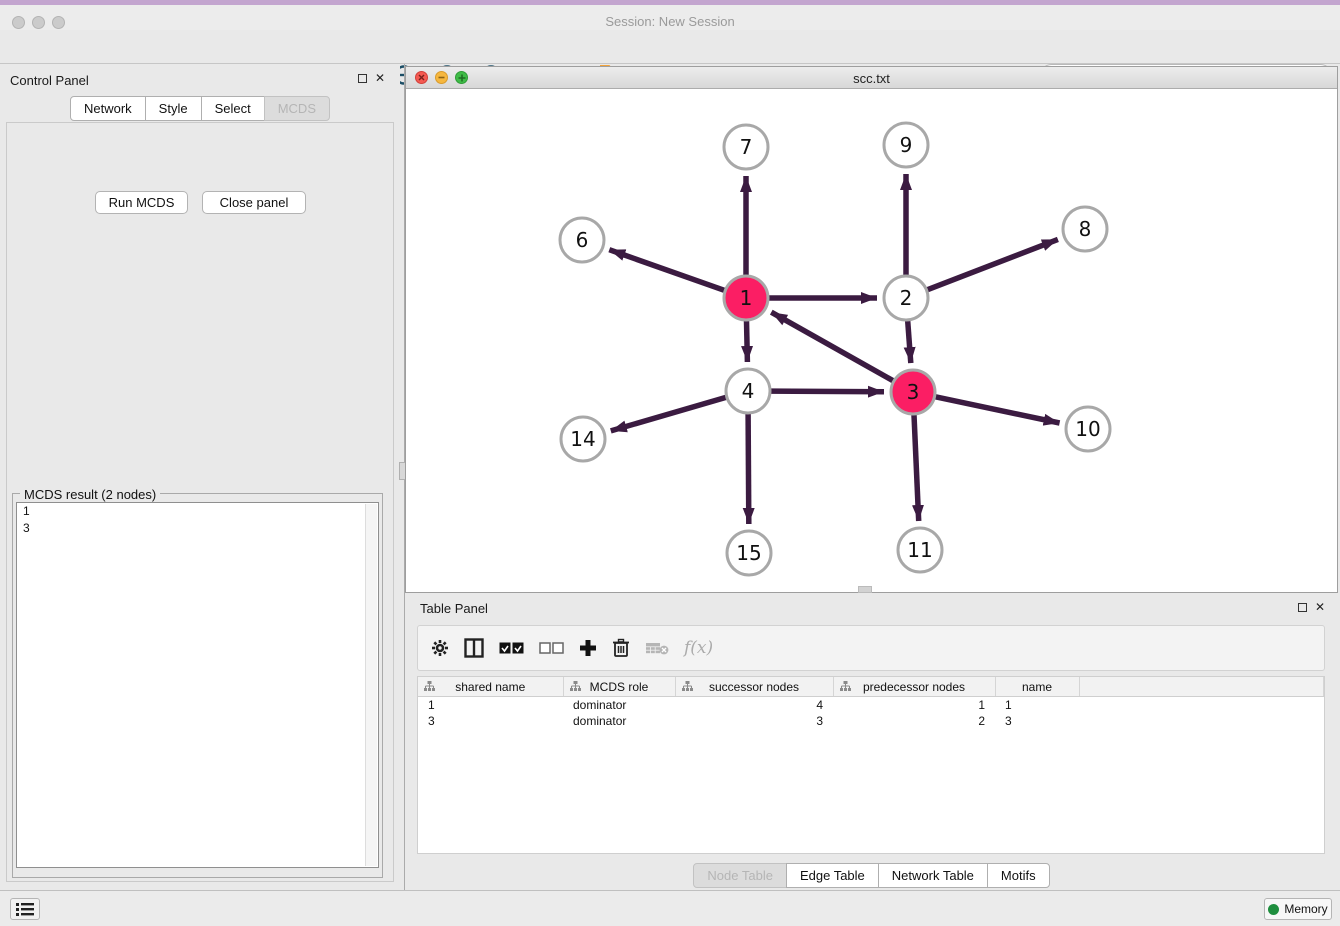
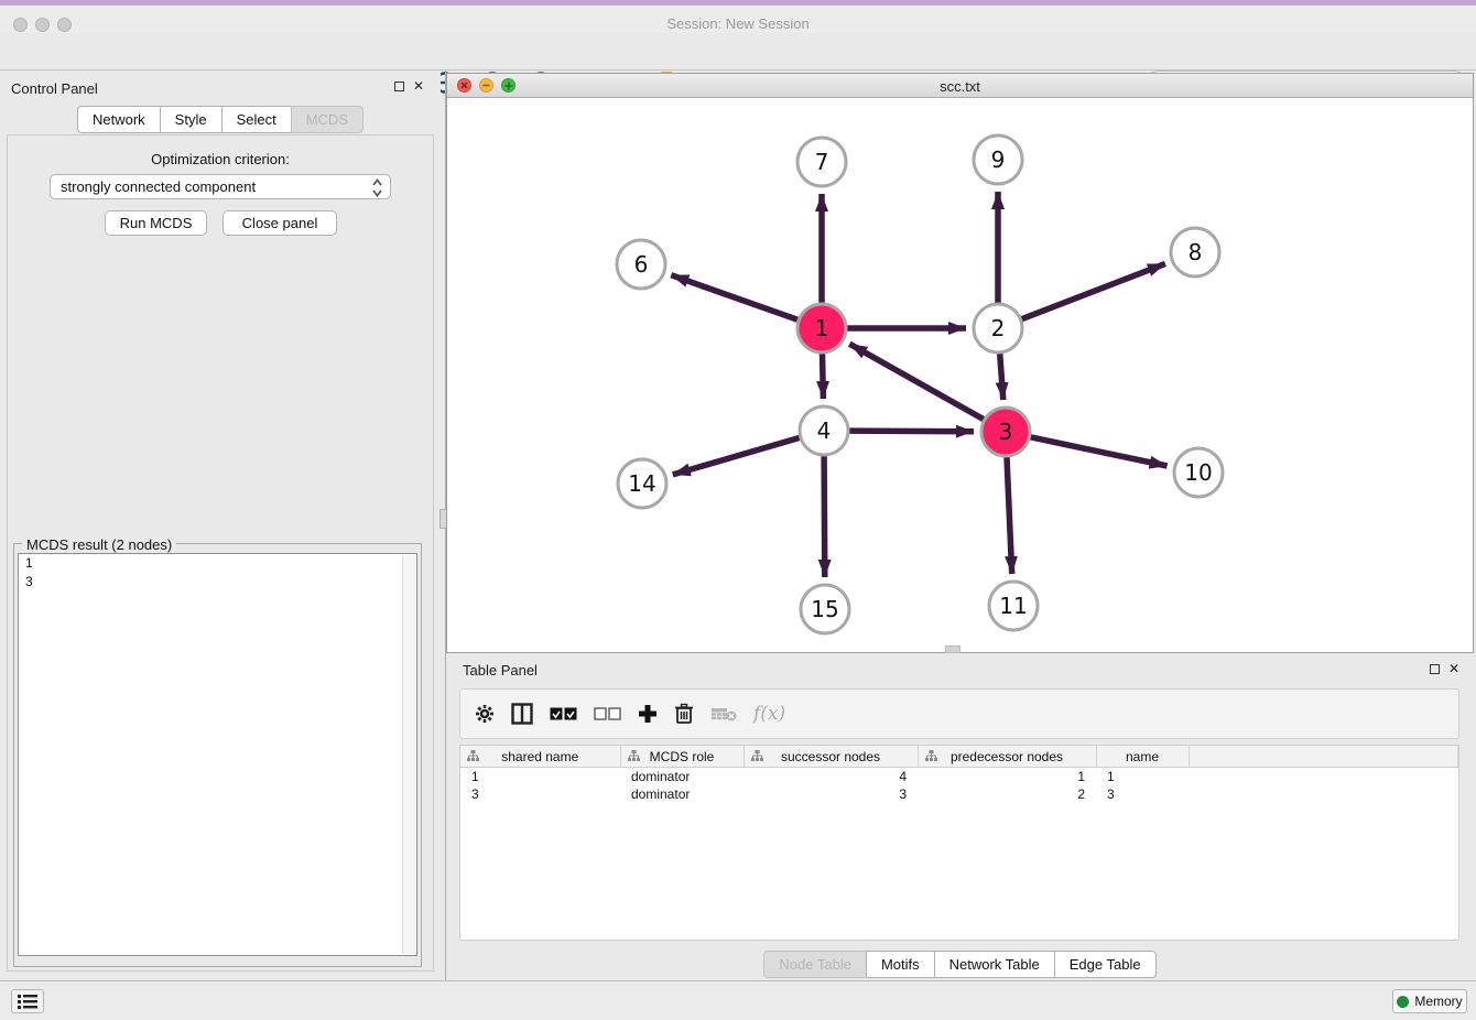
  Session: New Session
  Control Panel
  ✕
  Network
  Style
  Select
  MCDS
+ Optimization criterion:
+ strongly connected component
  Run MCDS
  Close panel
  MCDS result (2 nodes)
  1
  3
  scc.txt
  7
  9
  6
  8
  1
  2
  4
  3
  14
  10
  15
  11
  Table Panel
  ✕
  f(x)
  shared name	MCDS role	successor nodes	predecessor nodes	name
  1	dominator	4	1	1
  3	dominator	3	2	3
  Node Table
- Edge Table
+ Motifs
  Network Table
- Motifs
+ Edge Table
  Memory
